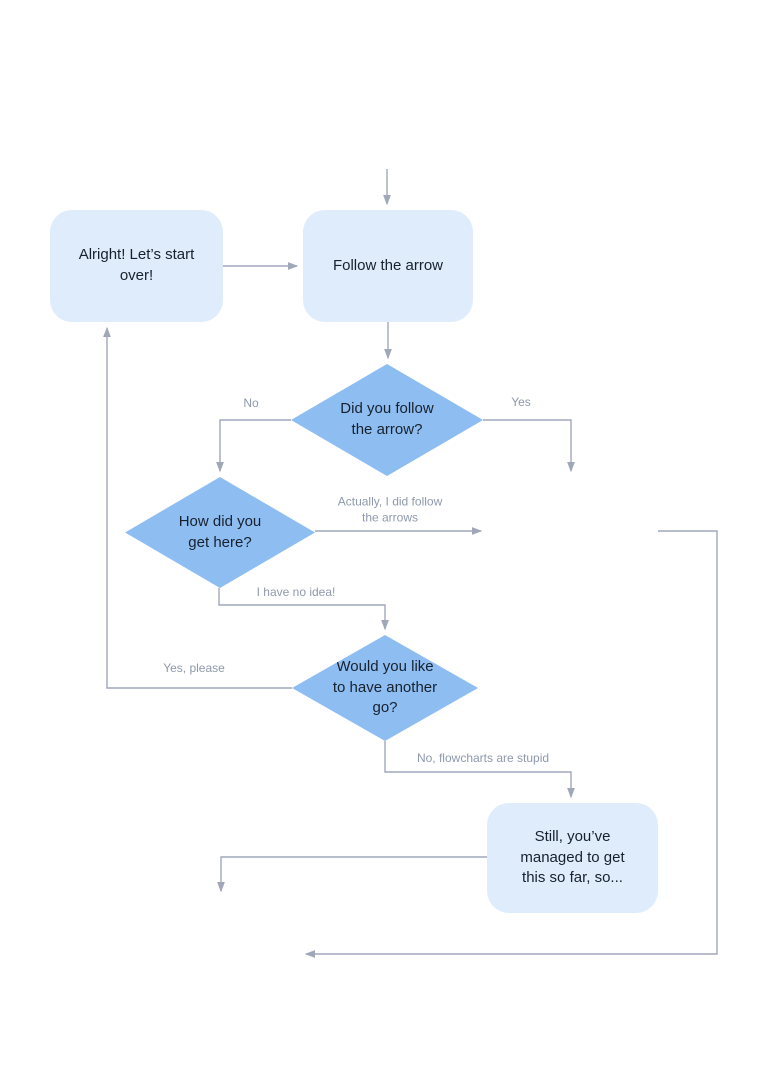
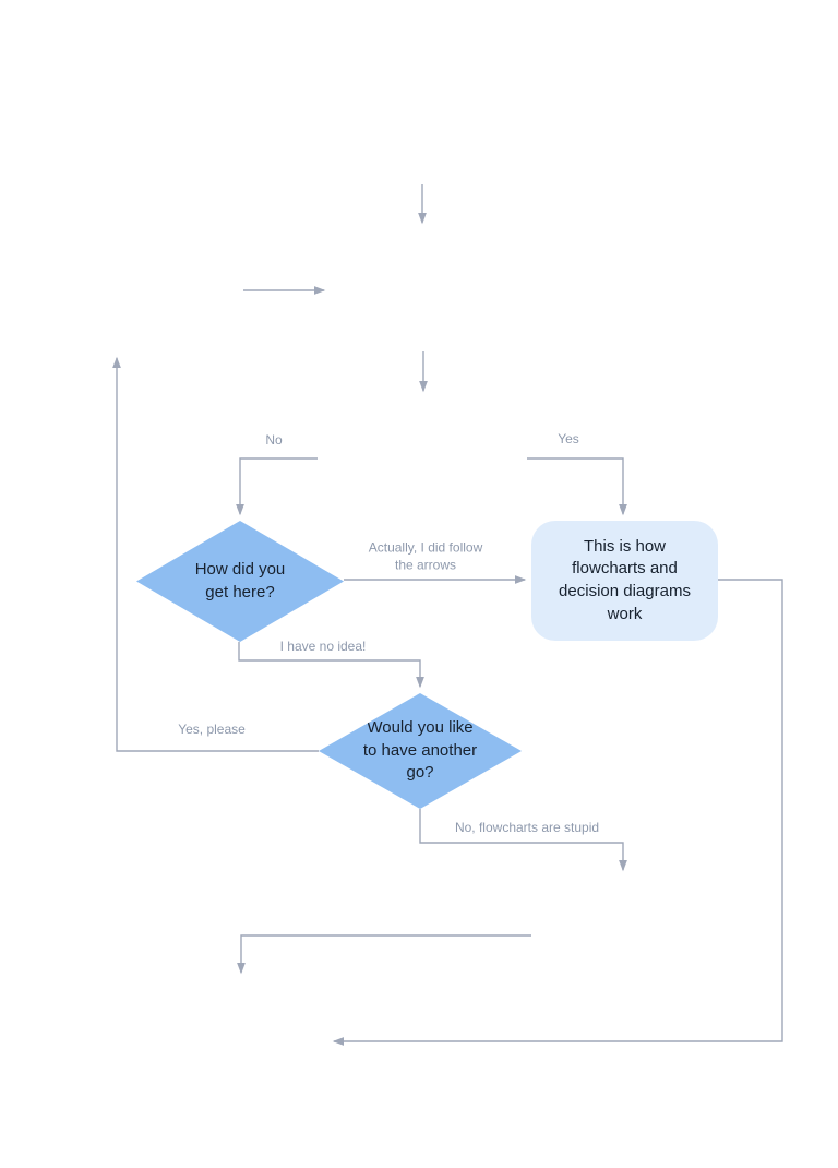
- Alright! Let’s start
- over!
- Follow the arrow
- Did you follow
- the arrow?
  How did you
  get here?
+ This is how
+ flowcharts and
+ decision diagrams
+ work
  Would you like
  to have another
  go?
- Still, you’ve
- managed to get
- this so far, so...
  No
  Yes
  Actually, I did follow
  the arrows
  I have no idea!
  Yes, please
  No, flowcharts are stupid
